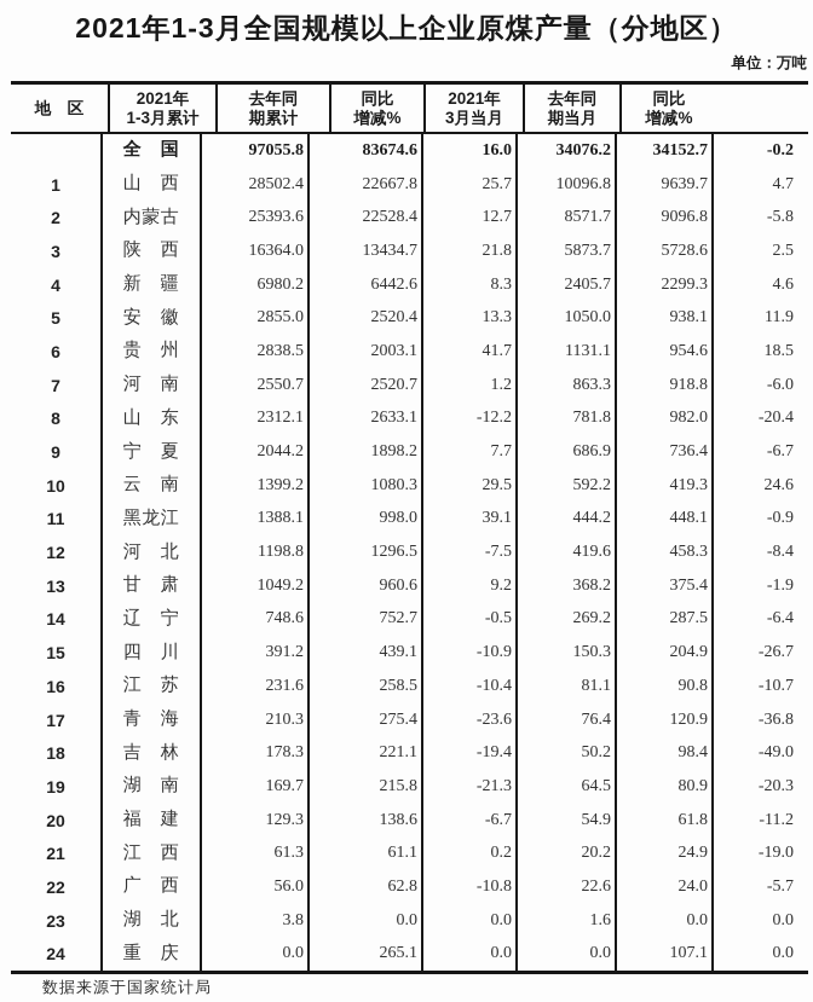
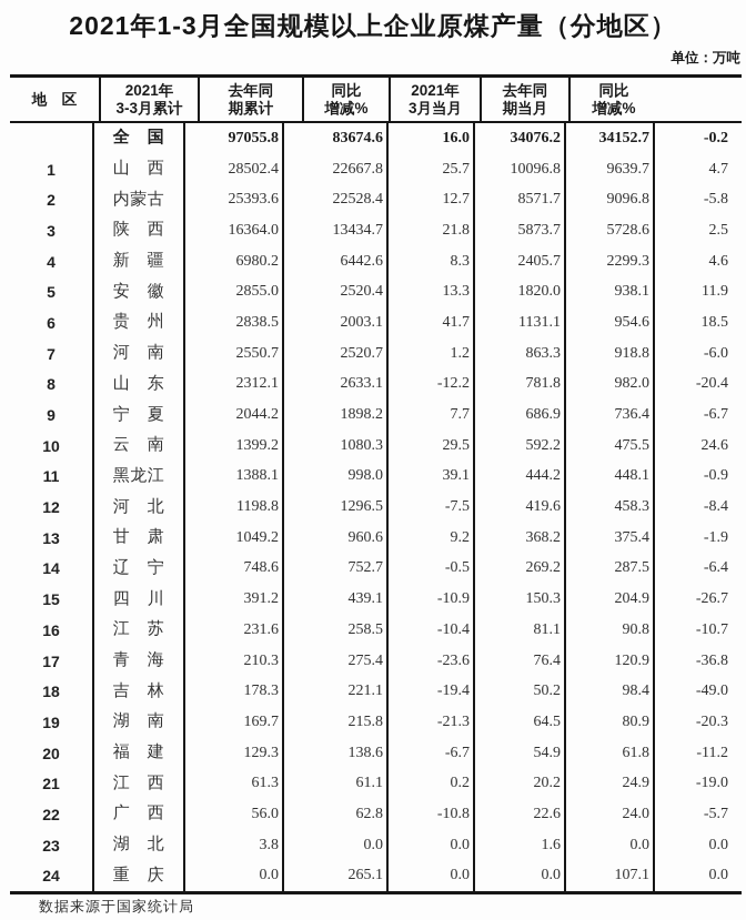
  2021年1-3月全国规模以上企业原煤产量（分地区）
  单位：万吨
  地 区
  2021年
- 1-3月累计
+ 3-3月累计
  去年同
  期累计
  同比
  增减%
  2021年
  3月当月
  去年同
  期当月
  同比
  增减%
  全 国
  97055.8
  83674.6
  16.0
  34076.2
  34152.7
  -0.2
  1
  山 西
  28502.4
  22667.8
  25.7
  10096.8
  9639.7
  4.7
  2
  内蒙古
  25393.6
  22528.4
  12.7
  8571.7
  9096.8
  -5.8
  3
  陕 西
  16364.0
  13434.7
  21.8
  5873.7
  5728.6
  2.5
  4
  新 疆
  6980.2
  6442.6
  8.3
  2405.7
  2299.3
  4.6
  5
  安 徽
  2855.0
  2520.4
  13.3
- 1050.0
+ 1820.0
  938.1
  11.9
  6
  贵 州
  2838.5
  2003.1
  41.7
  1131.1
  954.6
  18.5
  7
  河 南
  2550.7
  2520.7
  1.2
  863.3
  918.8
  -6.0
  8
  山 东
  2312.1
  2633.1
  -12.2
  781.8
  982.0
  -20.4
  9
  宁 夏
  2044.2
  1898.2
  7.7
  686.9
  736.4
  -6.7
  10
  云 南
  1399.2
  1080.3
  29.5
  592.2
- 419.3
+ 475.5
  24.6
  11
  黑龙江
  1388.1
  998.0
  39.1
  444.2
  448.1
  -0.9
  12
  河 北
  1198.8
  1296.5
  -7.5
  419.6
  458.3
  -8.4
  13
  甘 肃
  1049.2
  960.6
  9.2
  368.2
  375.4
  -1.9
  14
  辽 宁
  748.6
  752.7
  -0.5
  269.2
  287.5
  -6.4
  15
  四 川
  391.2
  439.1
  -10.9
  150.3
  204.9
  -26.7
  16
  江 苏
  231.6
  258.5
  -10.4
  81.1
  90.8
  -10.7
  17
  青 海
  210.3
  275.4
  -23.6
  76.4
  120.9
  -36.8
  18
  吉 林
  178.3
  221.1
  -19.4
  50.2
  98.4
  -49.0
  19
  湖 南
  169.7
  215.8
  -21.3
  64.5
  80.9
  -20.3
  20
  福 建
  129.3
  138.6
  -6.7
  54.9
  61.8
  -11.2
  21
  江 西
  61.3
  61.1
  0.2
  20.2
  24.9
  -19.0
  22
  广 西
  56.0
  62.8
  -10.8
  22.6
  24.0
  -5.7
  23
  湖 北
  3.8
  0.0
  0.0
  1.6
  0.0
  0.0
  24
  重 庆
  0.0
  265.1
  0.0
  0.0
  107.1
  0.0
  数据来源于国家统计局
